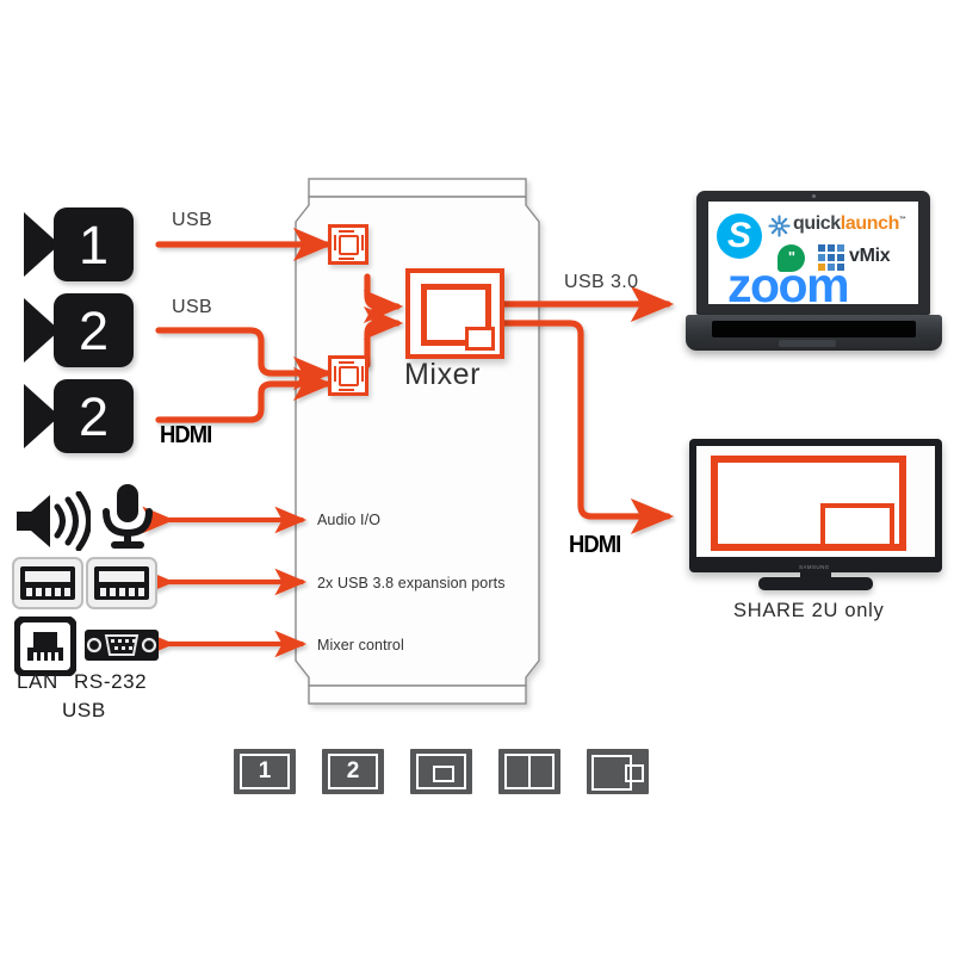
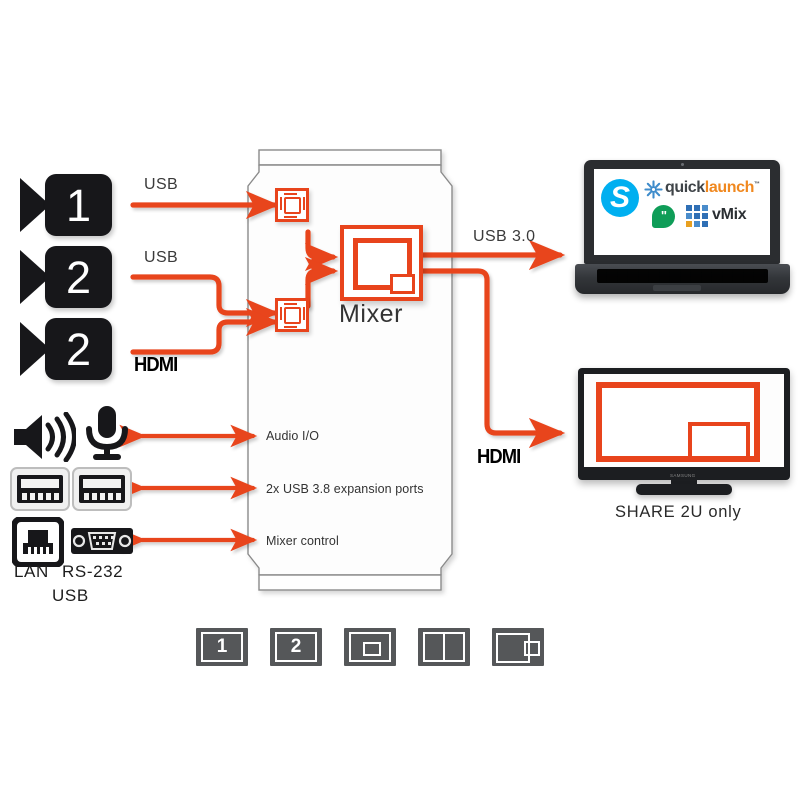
  1
  2
  2
  USB
  USB
  HDMI
  Mixer
  USB 3.0
  HDMI
  Audio I/O
  2x USB 3.8 expansion ports
  Mixer control
  LAN
  RS-232
  USB
  S
  quicklaunch
  "
  vMix
- zoom
  SHARE 2U only
  1
  2
